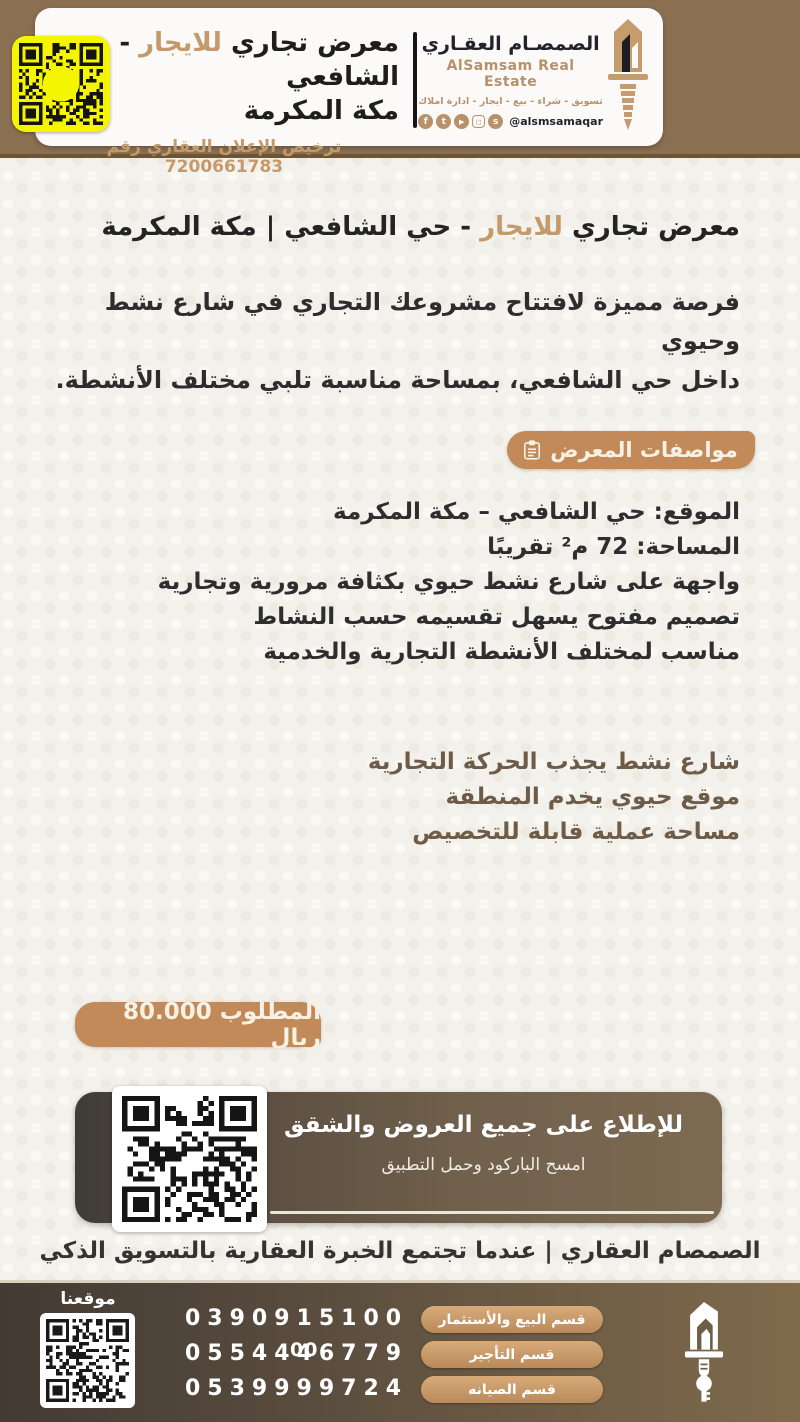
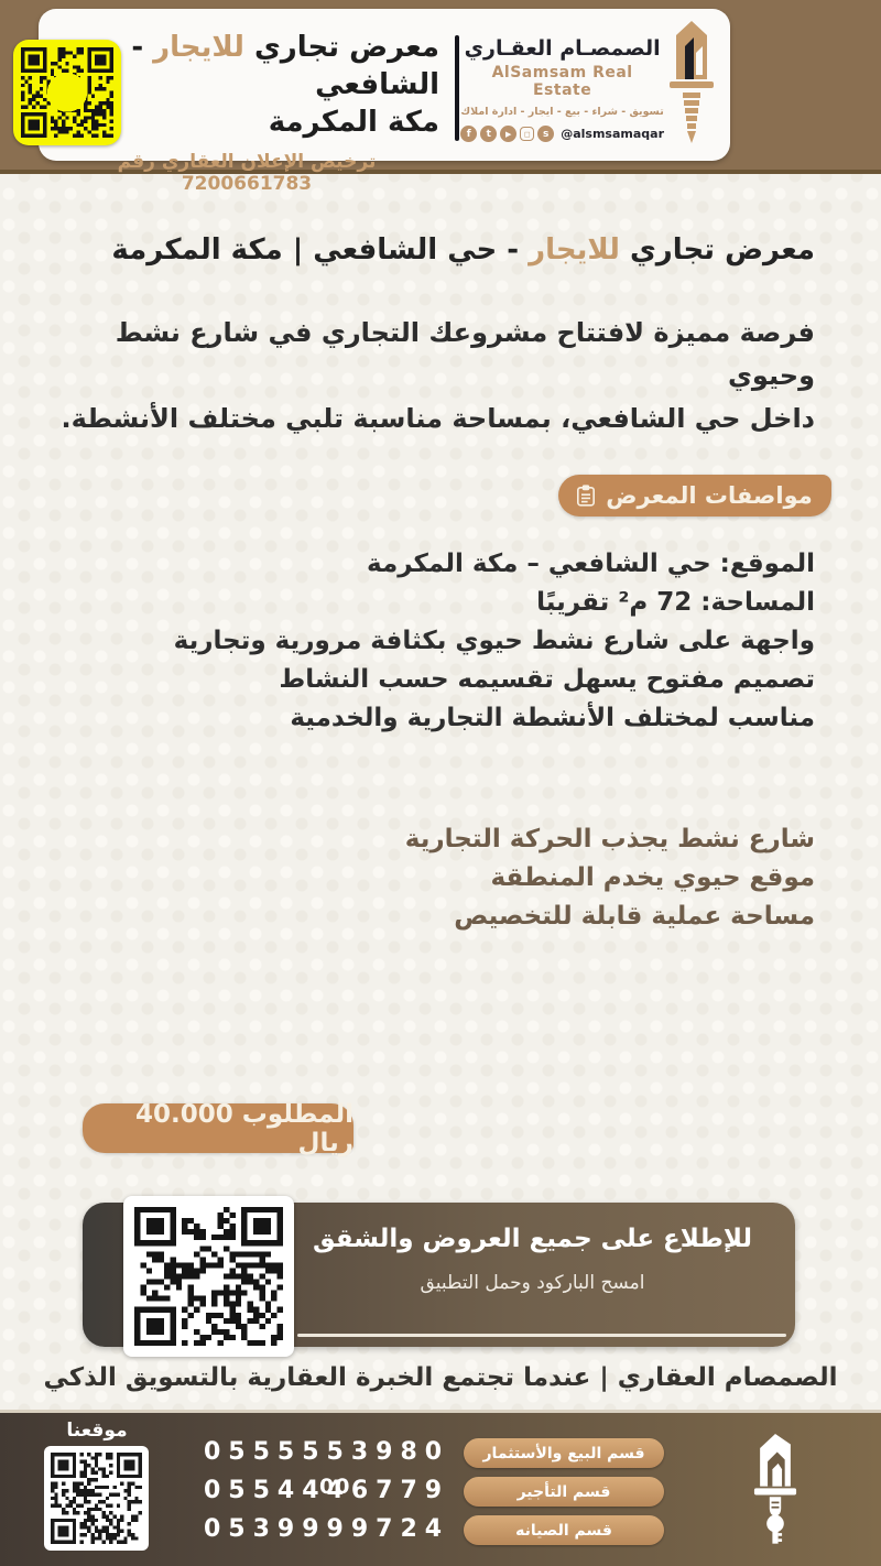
  الصمصـام العقـاري
  AlSamsam Real Estate
  تسويق - شراء - بيع - ايجار - ادارة املاك
  f
  t
  ▶
  ◻
  s
  @alsmsamaqar
  معرض تجاري للايجار - الشافعي
  مكة المكرمة
  ترخيص الإعلان العقاري رقم 7200661783
  معرض تجاري للايجار - حي الشافعي | مكة المكرمة
  فرصة مميزة لافتتاح مشروعك التجاري في شارع نشط وحيوي
  داخل حي الشافعي، بمساحة مناسبة تلبي مختلف الأنشطة.
  مواصفات المعرض
  الموقع: حي الشافعي – مكة المكرمة
  المساحة: 72 م² تقريبًا
  واجهة على شارع نشط حيوي بكثافة مرورية وتجارية
  تصميم مفتوح يسهل تقسيمه حسب النشاط
  مناسب لمختلف الأنشطة التجارية والخدمية
  شارع نشط يجذب الحركة التجارية
  موقع حيوي يخدم المنطقة
  مساحة عملية قابلة للتخصيص
- المطلوب 80.000 ريال
+ المطلوب 40.000 ريال
  للإطلاع على جميع العروض والشقق
  امسح الباركود وحمل التطبيق
  الصمصام العقاري | عندما تجتمع الخبرة العقارية بالتسويق الذكي
  موقعنا
- 0390915100
+ 0555553980
  0554446779
  0539999724
  00
  قسم البيع والأستثمار
  قسم التأجير
  قسم الصيانه
